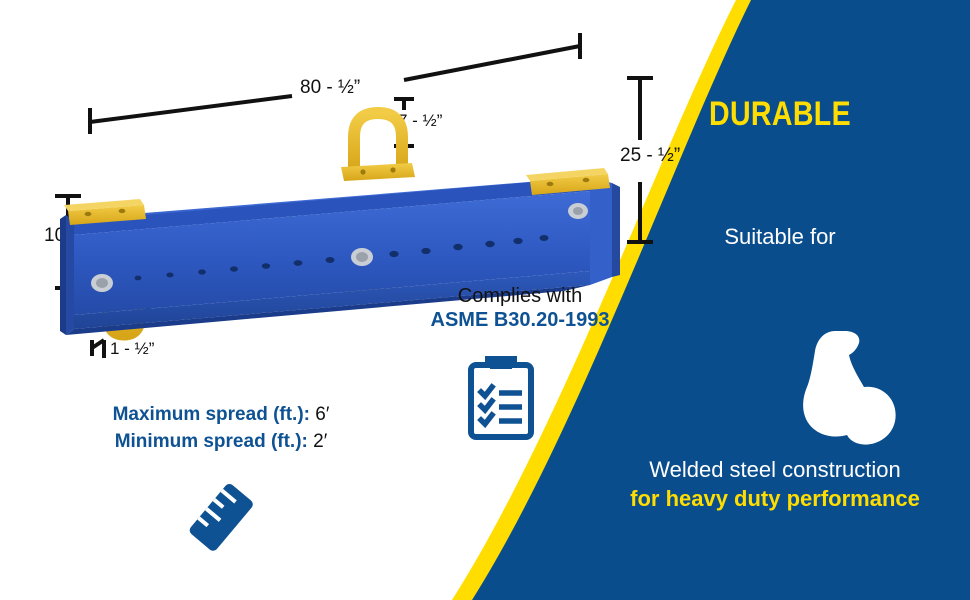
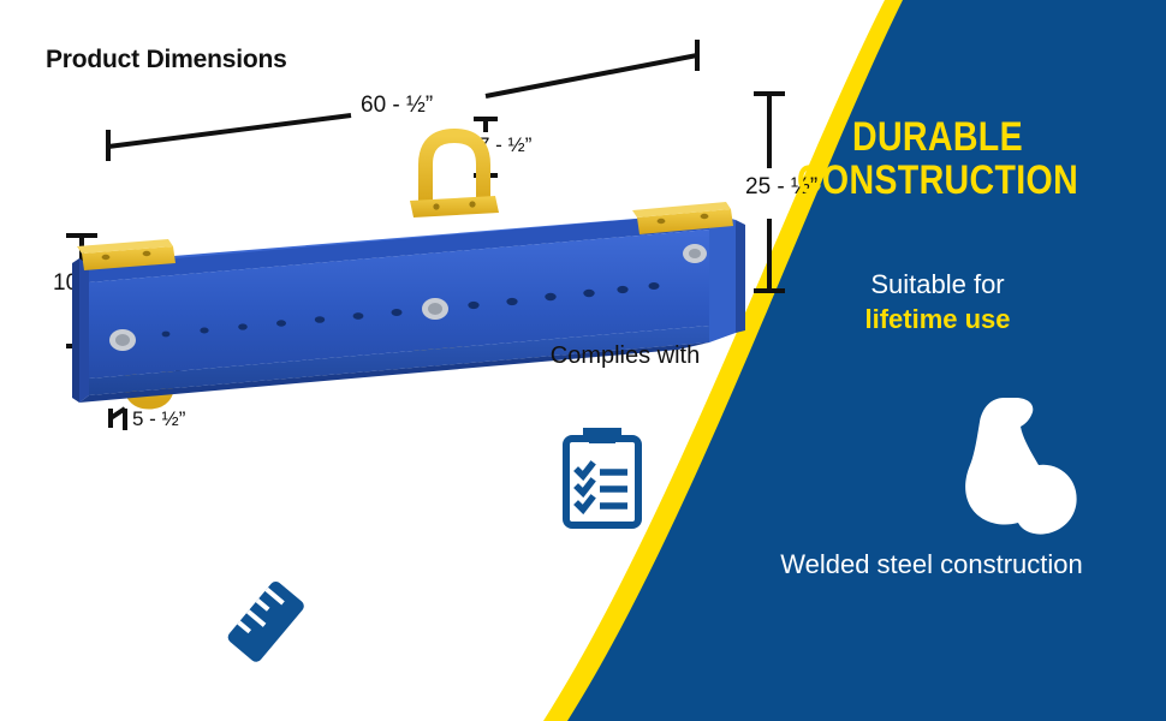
+ Product Dimensions
- 80 - ½”
+ 60 - ½”
  - ½”
  25 - ½”
- 1 - ½”
+ 5 - ½”
  Complies with
- ASME B30.20-1993
- Maximum spread (ft.): 6′
- Minimum spread (ft.): 2′
  DURABLE
+ CONSTRUCTION
  Suitable for
+ lifetime use
  Welded steel construction
- for heavy duty performance
